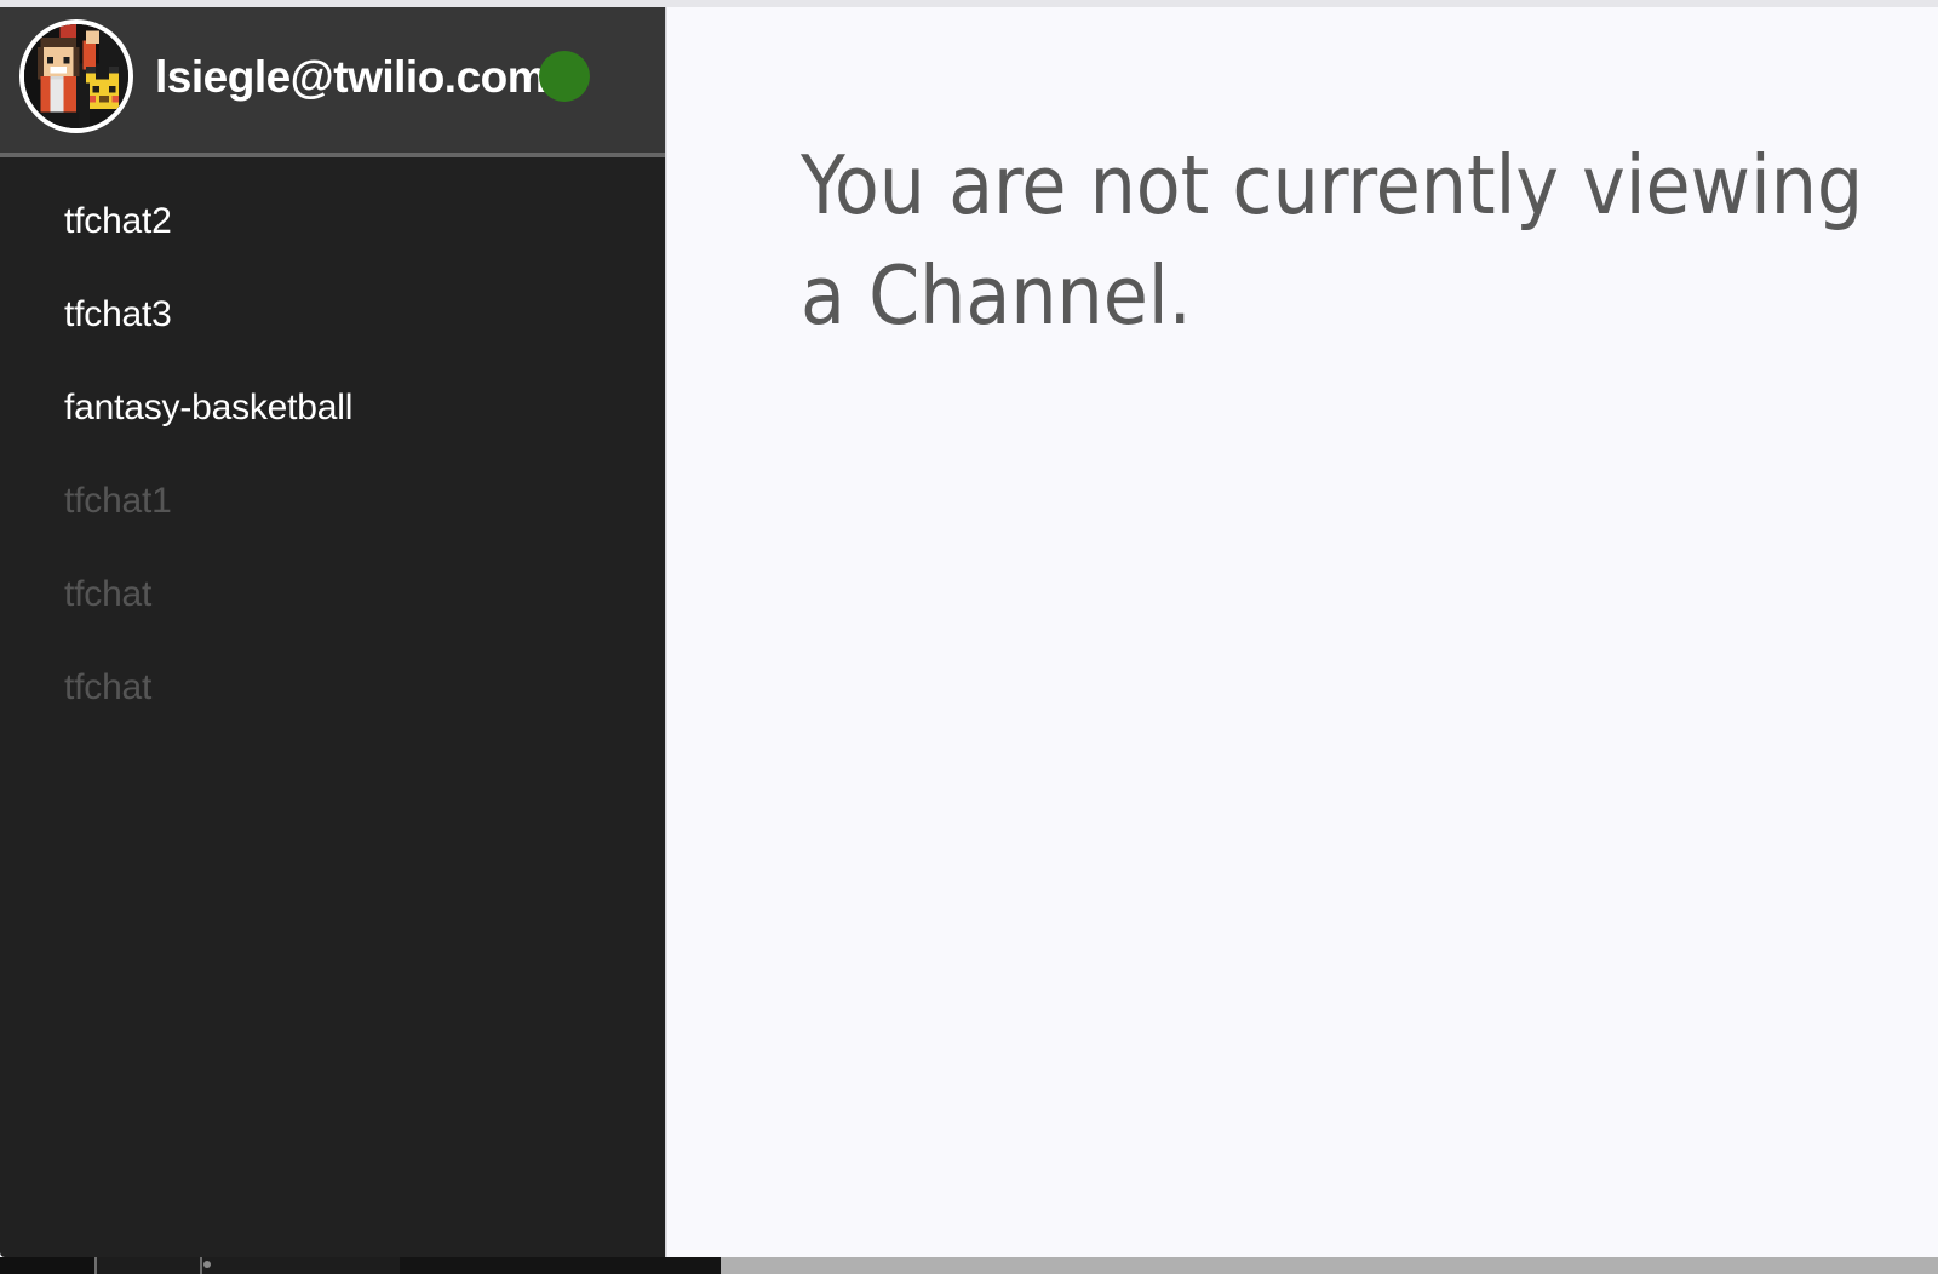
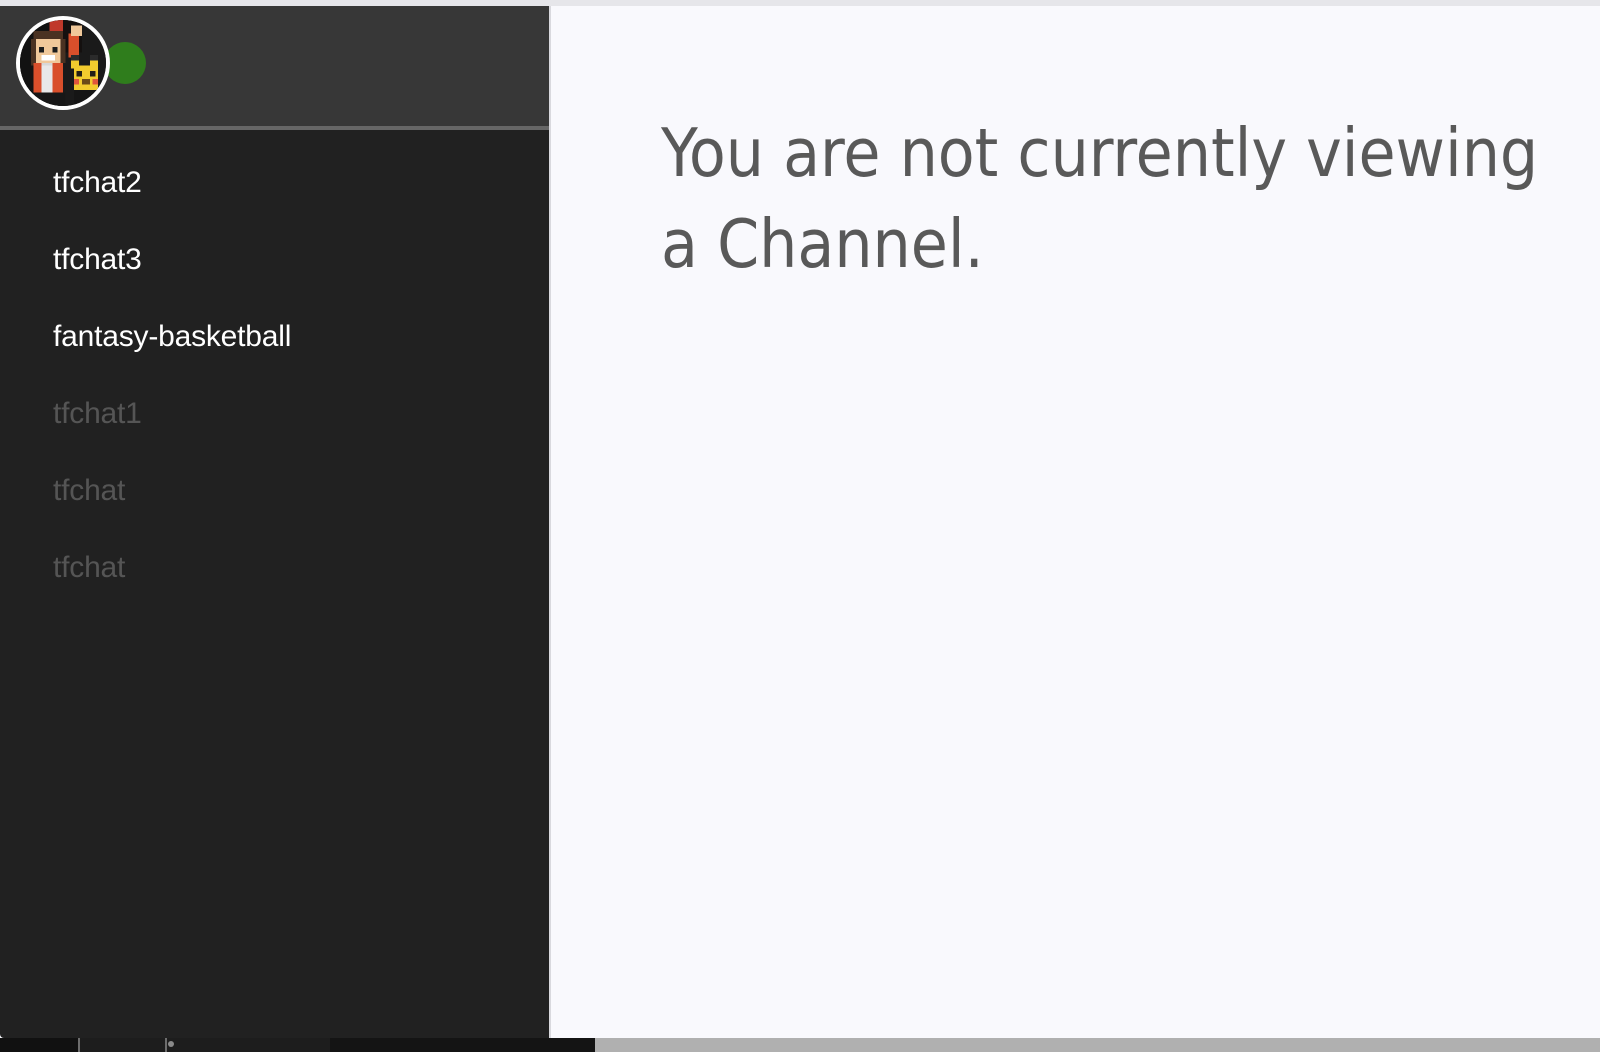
- lsiegle@twilio.com
  tfchat2
  tfchat3
  fantasy-basketball
  tfchat1
  tfchat
  tfchat
  You are not currently viewing a Channel.
